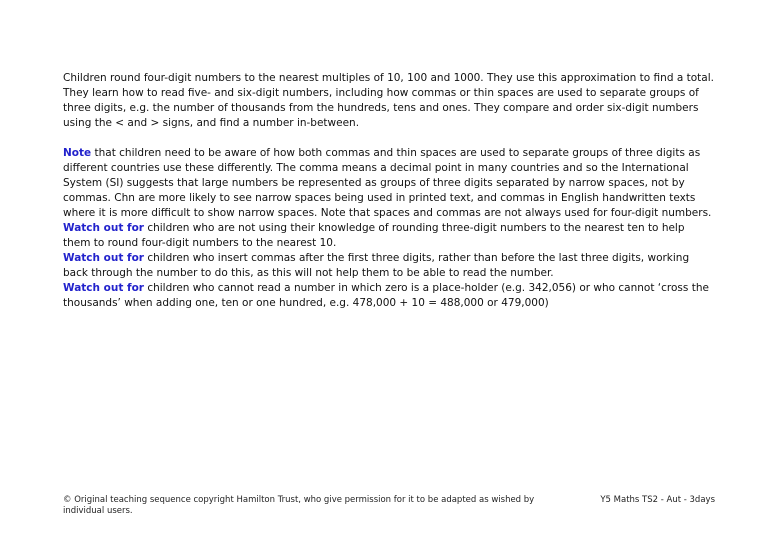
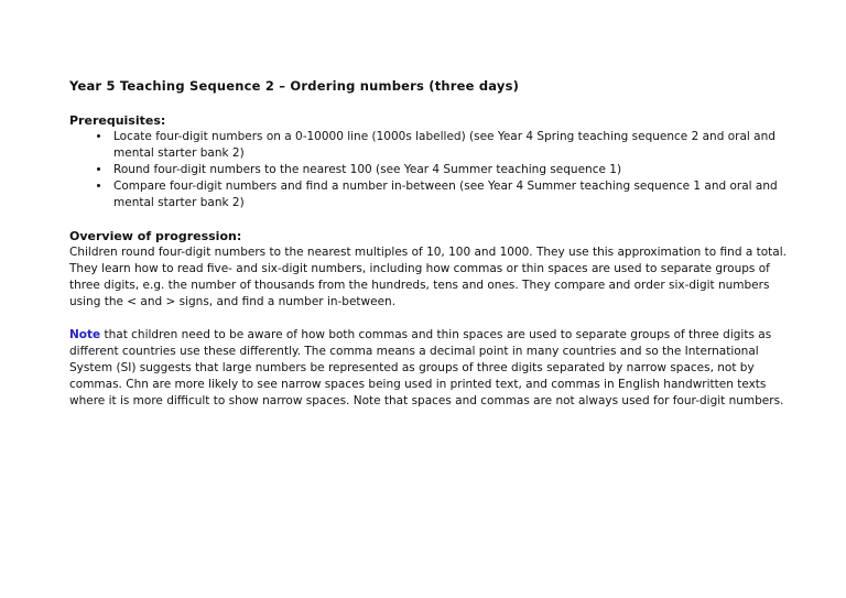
+ Year 5 Teaching Sequence 2 – Ordering numbers (three days)
+ Prerequisites:
+ Locate four-digit numbers on a 0-10000 line (1000s labelled) (see Year 4 Spring teaching sequence 2 and oral and mental starter bank 2)
+ Round four-digit numbers to the nearest 100 (see Year 4 Summer teaching sequence 1)
+ Compare four-digit numbers and find a number in-between (see Year 4 Summer teaching sequence 1 and oral and mental starter bank 2)
+ Overview of progression:
  Children round four-digit numbers to the nearest multiples of 10, 100 and 1000. They use this approximation to find a total. They learn how to read five- and six-digit numbers, including how commas or thin spaces are used to separate groups of three digits, e.g. the number of thousands from the hundreds, tens and ones. They compare and order six-digit numbers using the < and > signs, and find a number in-between.
  Note that children need to be aware of how both commas and thin spaces are used to separate groups of three digits as different countries use these differently. The comma means a decimal point in many countries and so the International System (SI) suggests that large numbers be represented as groups of three digits separated by narrow spaces, not by commas. Chn are more likely to see narrow spaces being used in printed text, and commas in English handwritten texts where it is more difficult to show narrow spaces. Note that spaces and commas are not always used for four-digit numbers.
- Watch out for children who are not using their knowledge of rounding three-digit numbers to the nearest ten to help them to round four-digit numbers to the nearest 10.
- Watch out for children who insert commas after the first three digits, rather than before the last three digits, working back through the number to do this, as this will not help them to be able to read the number.
- Watch out for children who cannot read a number in which zero is a place-holder (e.g. 342,056) or who cannot ‘cross the thousands’ when adding one, ten or one hundred, e.g. 478,000 + 10 = 488,000 or 479,000)
- © Original teaching sequence copyright Hamilton Trust, who give permission for it to be adapted as wished by individual users.
- Y5 Maths TS2 - Aut - 3days
